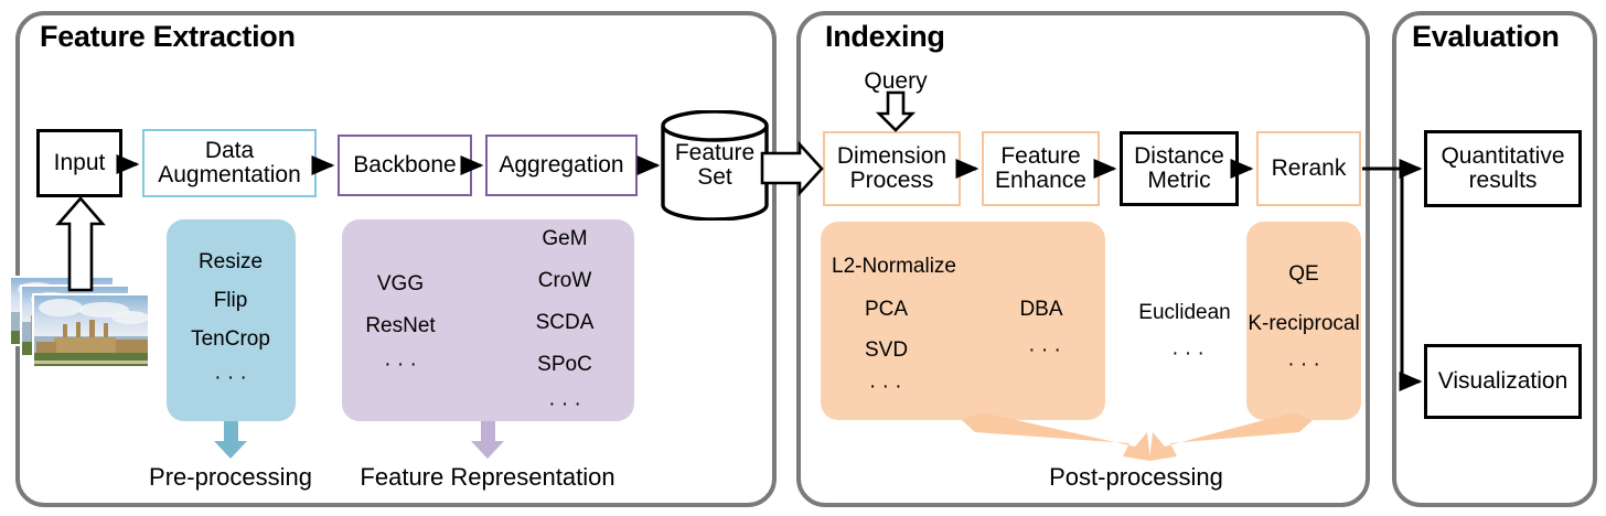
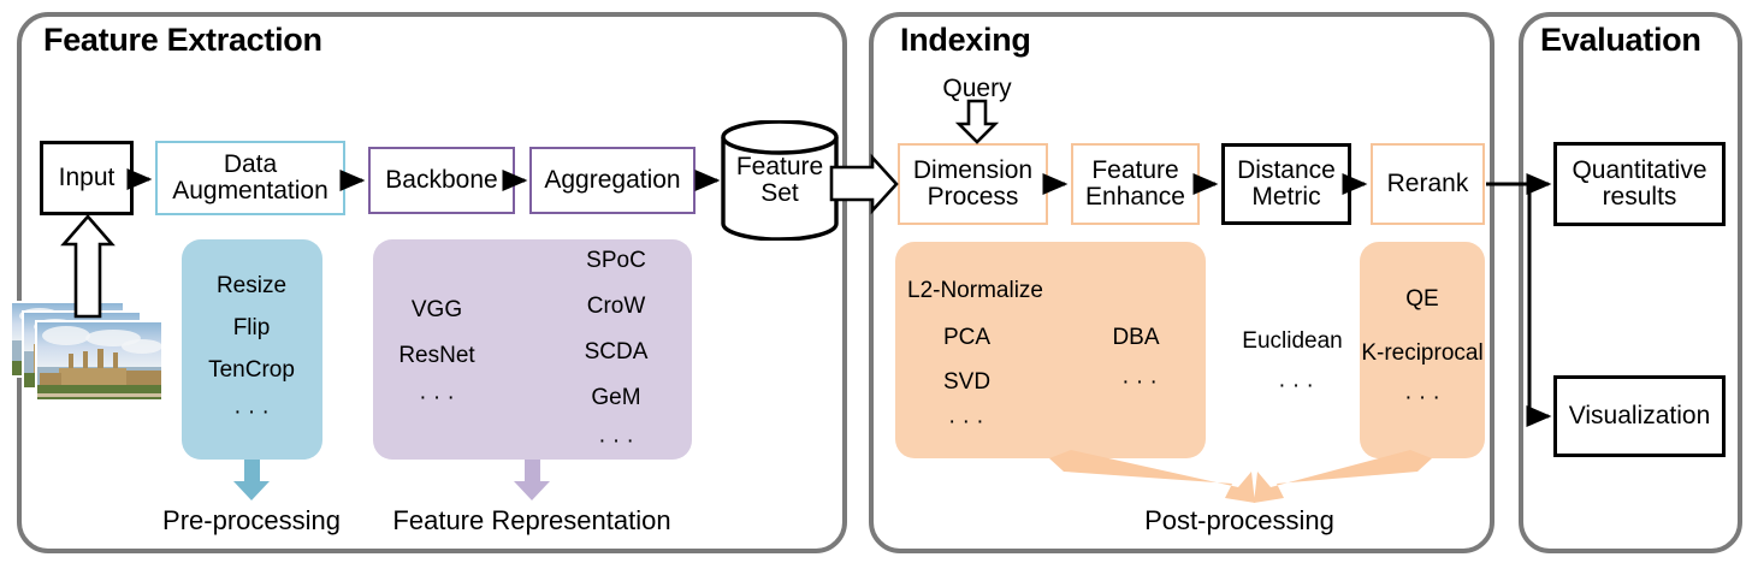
  Feature Extraction
  Indexing
  Evaluation
  Input
  Data
  Augmentation
  Backbone
  Aggregation
  Feature
  Set
  Resize
  Flip
  TenCrop
  · · ·
  VGG
  ResNet
  · · ·
- GeM
+ SPoC
  CroW
  SCDA
- SPoC
+ GeM
  · · ·
  Pre-processing
  Feature Representation
  Query
  Dimension
  Process
  Feature
  Enhance
  Distance
  Metric
  Rerank
  L2-Normalize
  PCA
  SVD
  · · ·
  DBA
  · · ·
  Euclidean
  · · ·
  QE
  K-reciprocal
  · · ·
  Post-processing
  Quantitative
  results
  Visualization
